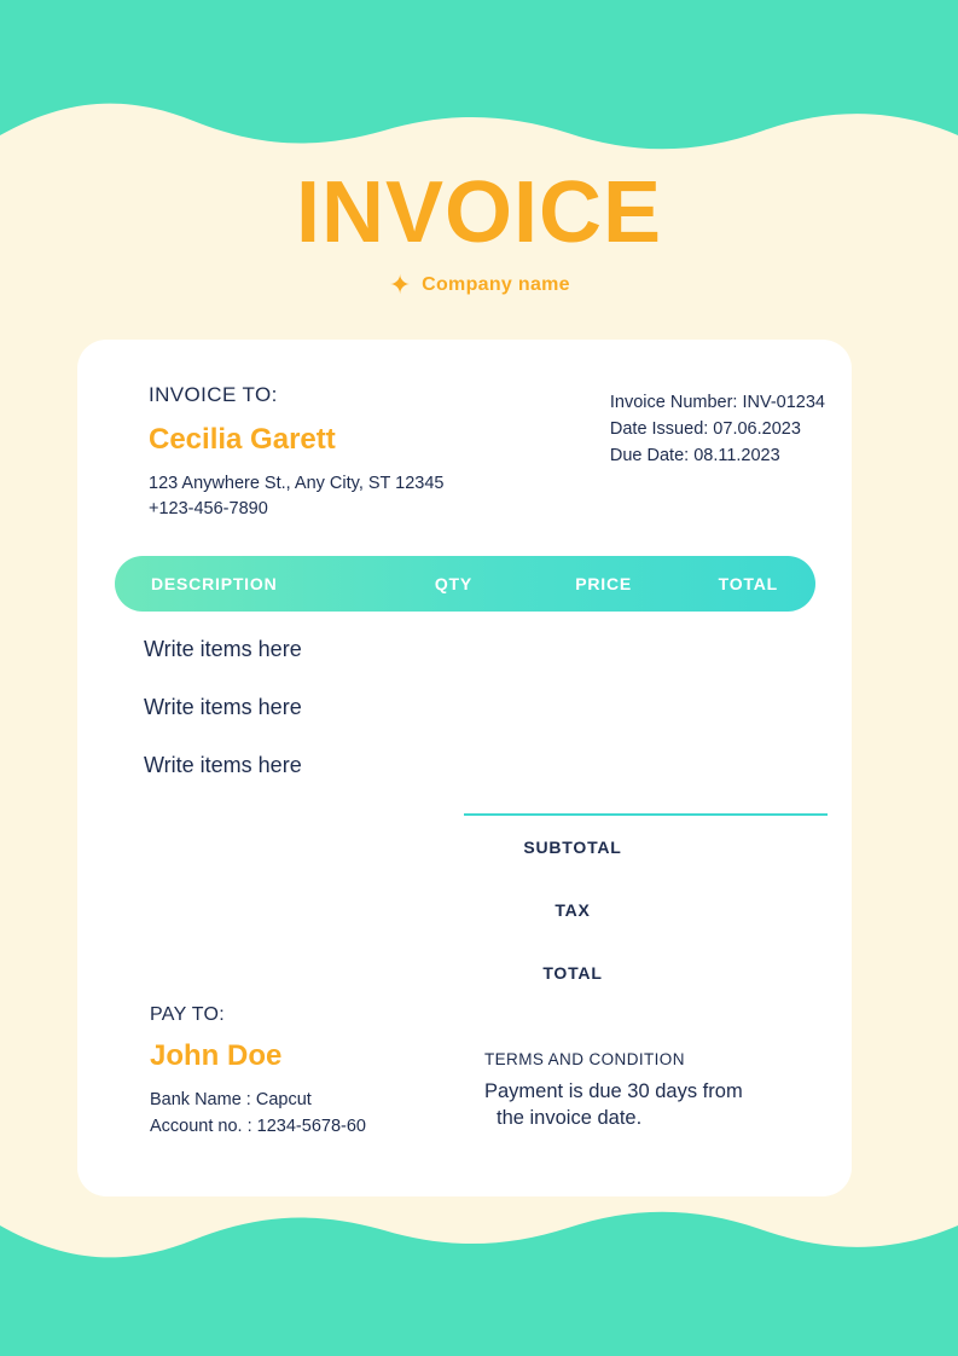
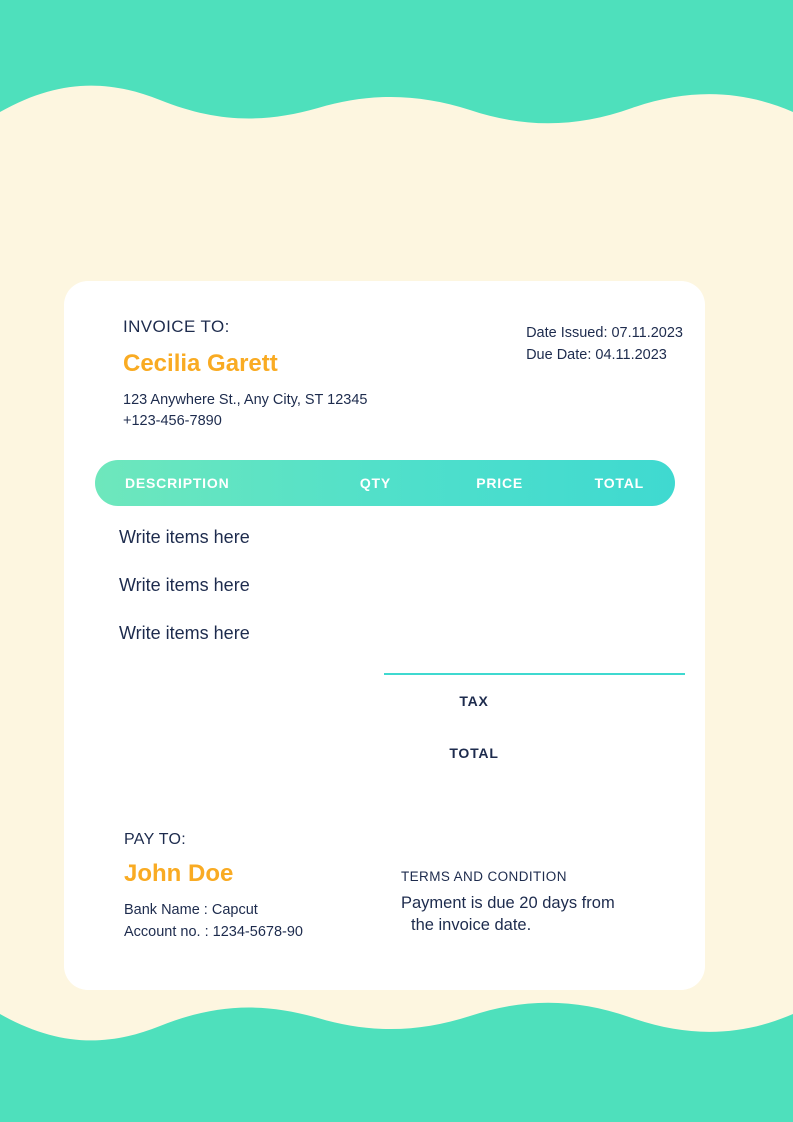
- INVOICE
- ✦
- Company name
  INVOICE TO:
  Cecilia Garett
  123 Anywhere St., Any City, ST 12345
  +123-456-7890
- Invoice Number: INV-01234
- Date Issued: 07.06.2023
+ Date Issued: 07.11.2023
- Due Date: 08.11.2023
+ Due Date: 04.11.2023
  DESCRIPTION
  QTY
  PRICE
  TOTAL
  Write items here
  Write items here
  Write items here
- SUBTOTAL
  TAX
  TOTAL
  PAY TO:
  John Doe
  Bank Name : Capcut
- Account no. : 1234-5678-60
+ Account no. : 1234-5678-90
  TERMS AND CONDITION
- Payment is due 30 days from
+ Payment is due 20 days from
  the invoice date.
